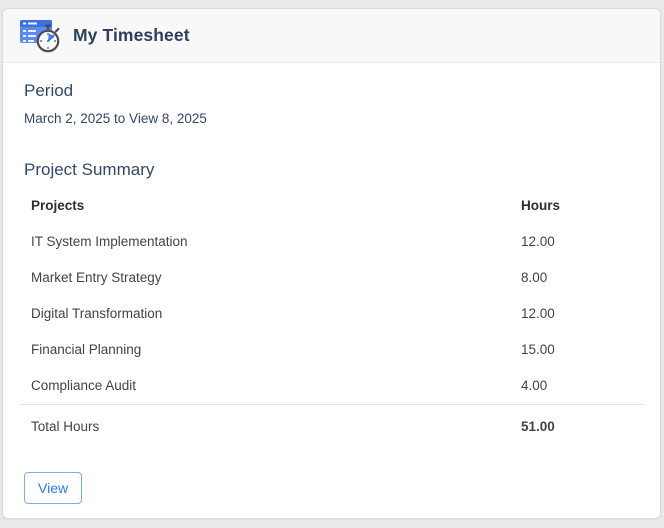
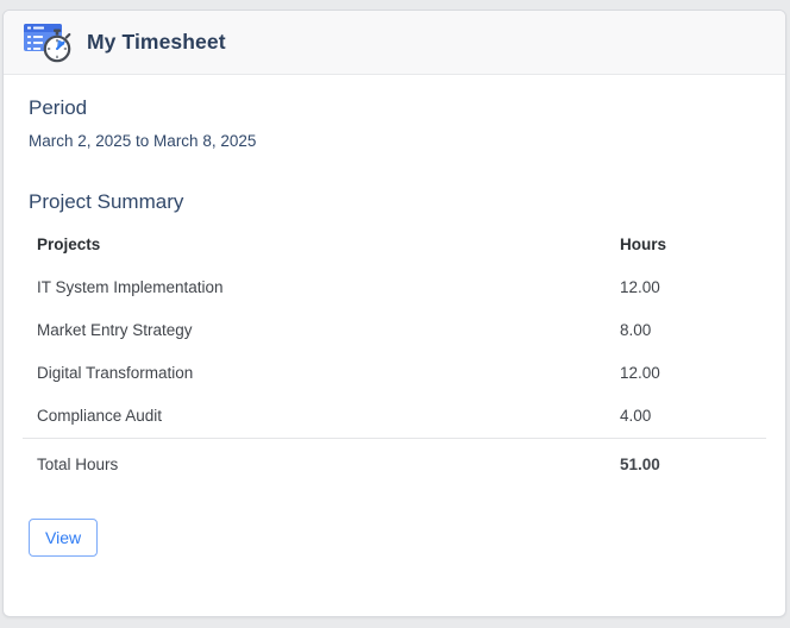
  My Timesheet
  Period
- March 2, 2025 to View 8, 2025
+ March 2, 2025 to March 8, 2025
  Project Summary
  Projects	Hours
  IT System Implementation	12.00
  Market Entry Strategy	8.00
  Digital Transformation	12.00
- Financial Planning	15.00
  Compliance Audit	4.00
  Total Hours	51.00
  View
